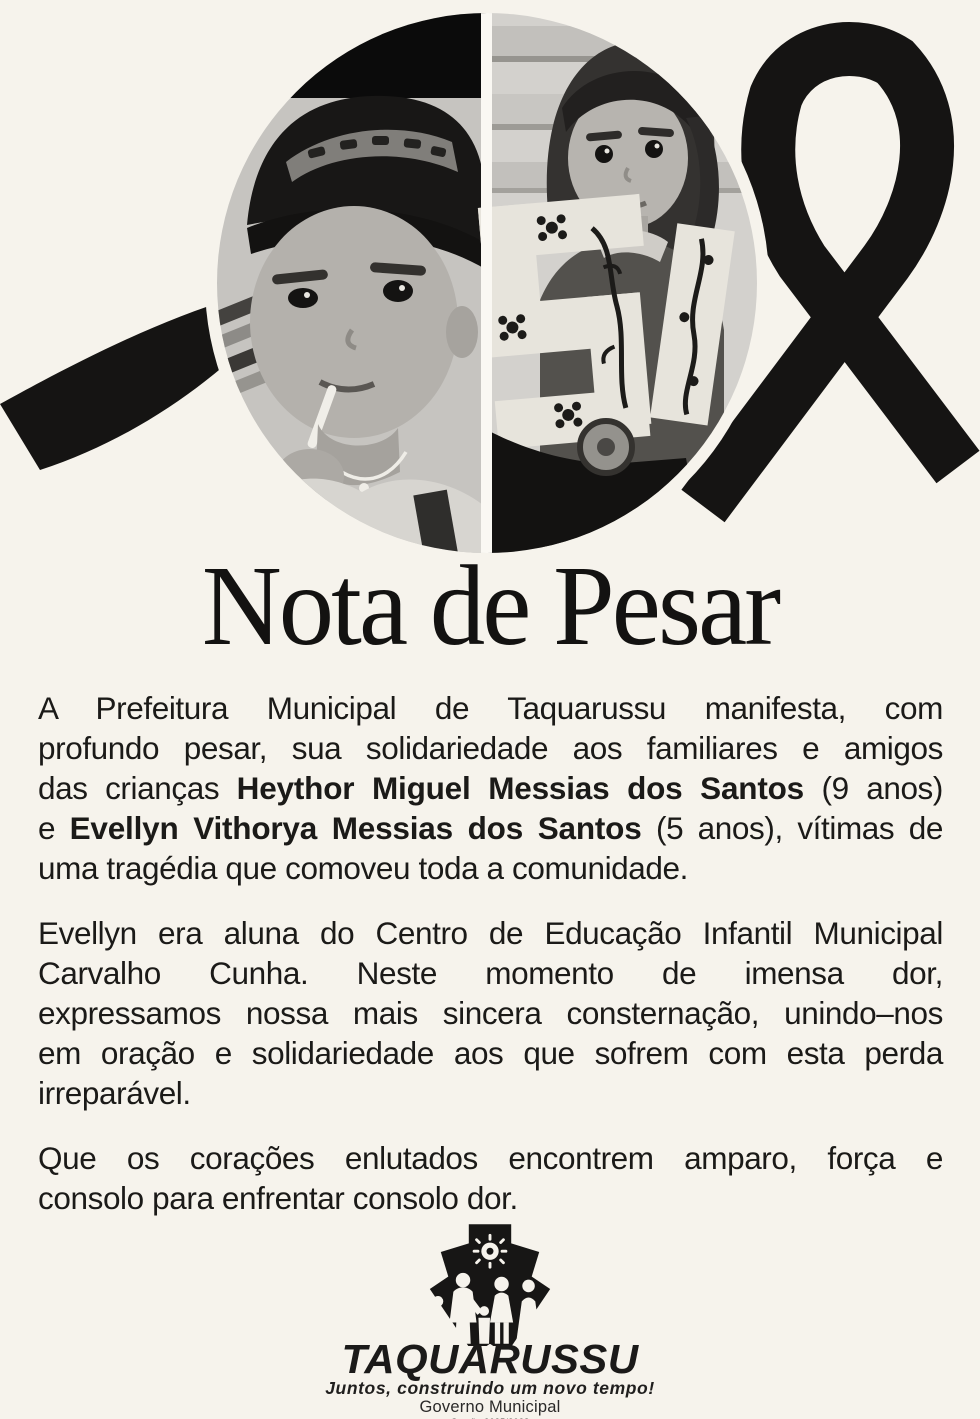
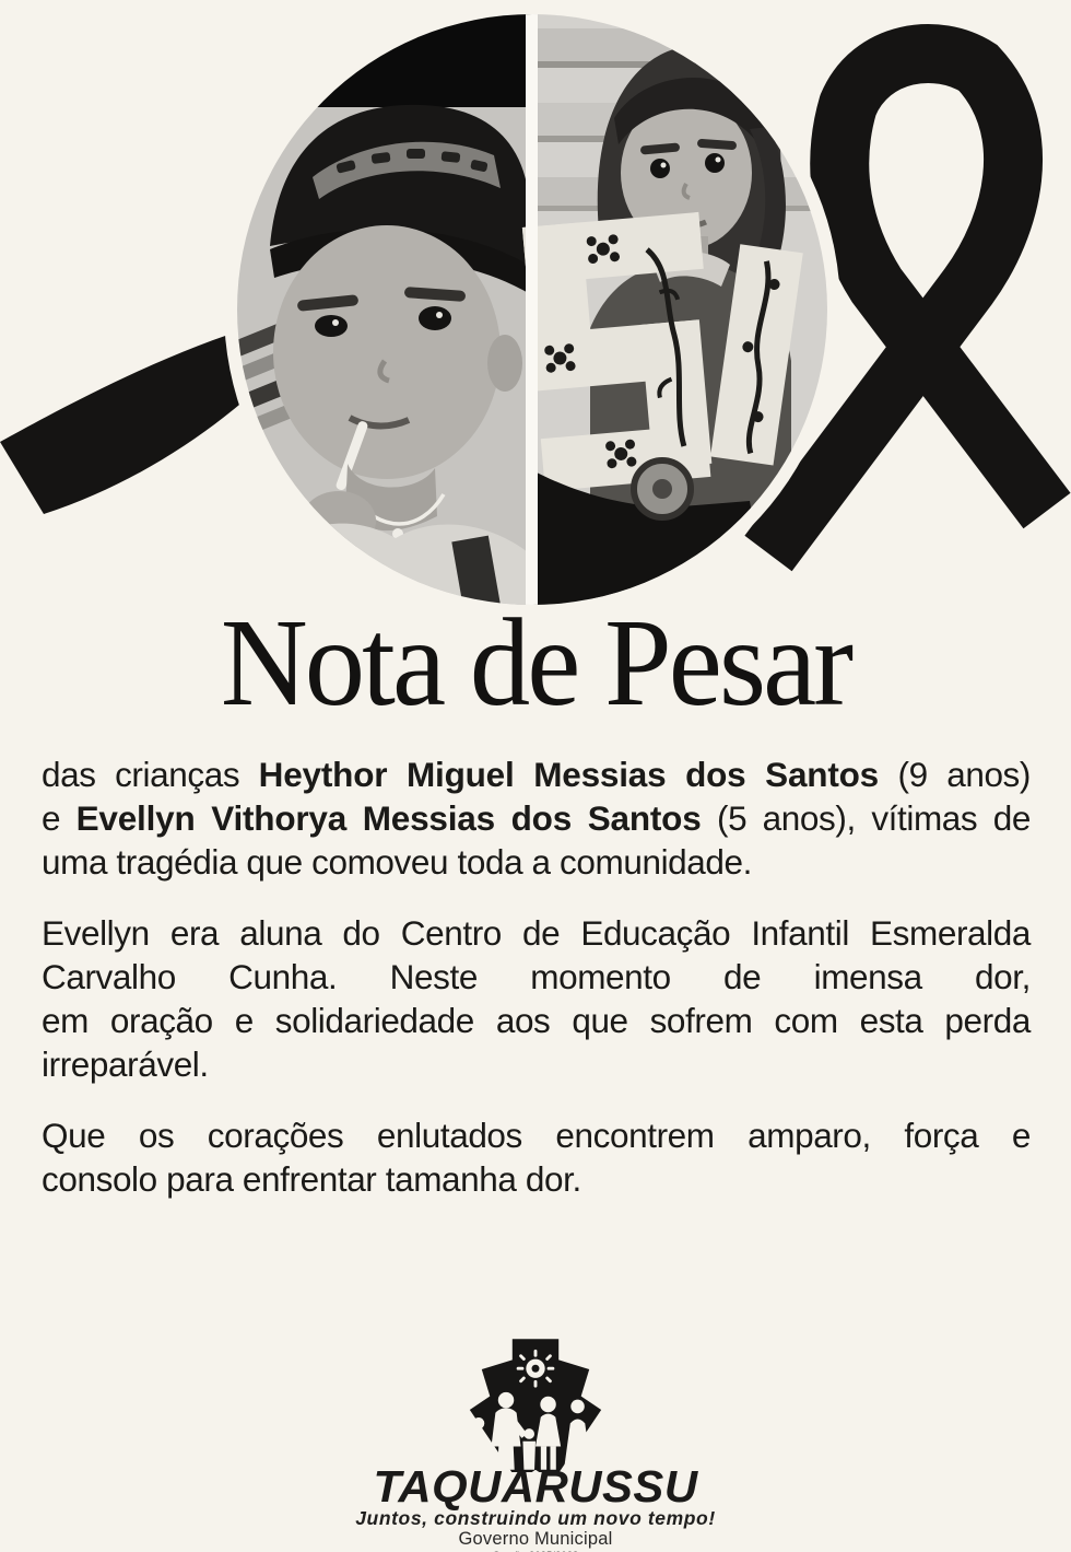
  Nota de Pesar
- A Prefeitura Municipal de Taquarussu manifesta, com
- profundo pesar, sua solidariedade aos familiares e amigos
  das crianças Heythor Miguel Messias dos Santos (9 anos)
  e Evellyn Vithorya Messias dos Santos (5 anos), vítimas de
  uma tragédia que comoveu toda a comunidade.
- Evellyn era aluna do Centro de Educação Infantil Municipal
+ Evellyn era aluna do Centro de Educação Infantil Esmeralda
  Carvalho Cunha. Neste momento de imensa dor,
- expressamos nossa mais sincera consternação, unindo–nos
  em oração e solidariedade aos que sofrem com esta perda
  irreparável.
  Que os corações enlutados encontrem amparo, força e
- consolo para enfrentar consolo dor.
+ consolo para enfrentar tamanha dor.
  TAQUARUSSU
  Juntos, construindo um novo tempo!
  Governo Municipal
